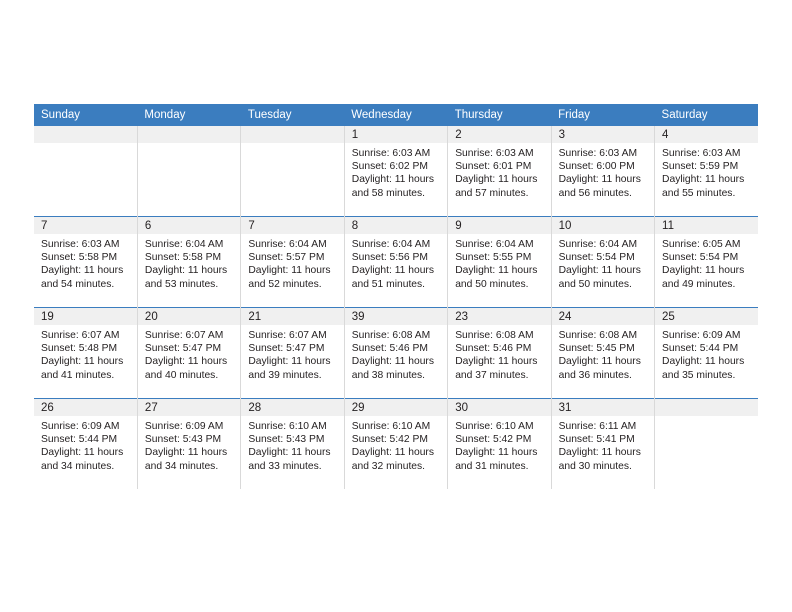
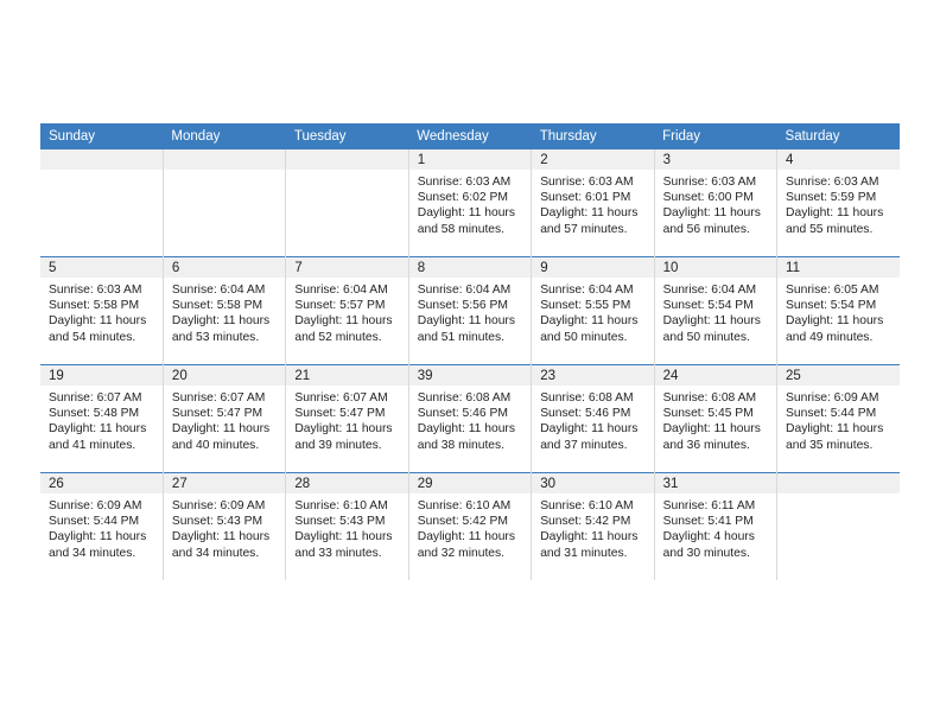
  Sunday	Monday	Tuesday	Wednesday	Thursday	Friday	Saturday
  			1Sunrise: 6:03 AMSunset: 6:02 PMDaylight: 11 hours and 58 minutes.	2Sunrise: 6:03 AMSunset: 6:01 PMDaylight: 11 hours and 57 minutes.	3Sunrise: 6:03 AMSunset: 6:00 PMDaylight: 11 hours and 56 minutes.	4Sunrise: 6:03 AMSunset: 5:59 PMDaylight: 11 hours and 55 minutes.
- 7Sunrise: 6:03 AMSunset: 5:58 PMDaylight: 11 hours and 54 minutes.	6Sunrise: 6:04 AMSunset: 5:58 PMDaylight: 11 hours and 53 minutes.	7Sunrise: 6:04 AMSunset: 5:57 PMDaylight: 11 hours and 52 minutes.	8Sunrise: 6:04 AMSunset: 5:56 PMDaylight: 11 hours and 51 minutes.	9Sunrise: 6:04 AMSunset: 5:55 PMDaylight: 11 hours and 50 minutes.	10Sunrise: 6:04 AMSunset: 5:54 PMDaylight: 11 hours and 50 minutes.	11Sunrise: 6:05 AMSunset: 5:54 PMDaylight: 11 hours and 49 minutes.
+ 5Sunrise: 6:03 AMSunset: 5:58 PMDaylight: 11 hours and 54 minutes.	6Sunrise: 6:04 AMSunset: 5:58 PMDaylight: 11 hours and 53 minutes.	7Sunrise: 6:04 AMSunset: 5:57 PMDaylight: 11 hours and 52 minutes.	8Sunrise: 6:04 AMSunset: 5:56 PMDaylight: 11 hours and 51 minutes.	9Sunrise: 6:04 AMSunset: 5:55 PMDaylight: 11 hours and 50 minutes.	10Sunrise: 6:04 AMSunset: 5:54 PMDaylight: 11 hours and 50 minutes.	11Sunrise: 6:05 AMSunset: 5:54 PMDaylight: 11 hours and 49 minutes.
  19Sunrise: 6:07 AMSunset: 5:48 PMDaylight: 11 hours and 41 minutes.	20Sunrise: 6:07 AMSunset: 5:47 PMDaylight: 11 hours and 40 minutes.	21Sunrise: 6:07 AMSunset: 5:47 PMDaylight: 11 hours and 39 minutes.	39Sunrise: 6:08 AMSunset: 5:46 PMDaylight: 11 hours and 38 minutes.	23Sunrise: 6:08 AMSunset: 5:46 PMDaylight: 11 hours and 37 minutes.	24Sunrise: 6:08 AMSunset: 5:45 PMDaylight: 11 hours and 36 minutes.	25Sunrise: 6:09 AMSunset: 5:44 PMDaylight: 11 hours and 35 minutes.
- 26Sunrise: 6:09 AMSunset: 5:44 PMDaylight: 11 hours and 34 minutes.	27Sunrise: 6:09 AMSunset: 5:43 PMDaylight: 11 hours and 34 minutes.	28Sunrise: 6:10 AMSunset: 5:43 PMDaylight: 11 hours and 33 minutes.	29Sunrise: 6:10 AMSunset: 5:42 PMDaylight: 11 hours and 32 minutes.	30Sunrise: 6:10 AMSunset: 5:42 PMDaylight: 11 hours and 31 minutes.	31Sunrise: 6:11 AMSunset: 5:41 PMDaylight: 11 hours and 30 minutes.
+ 26Sunrise: 6:09 AMSunset: 5:44 PMDaylight: 11 hours and 34 minutes.	27Sunrise: 6:09 AMSunset: 5:43 PMDaylight: 11 hours and 34 minutes.	28Sunrise: 6:10 AMSunset: 5:43 PMDaylight: 11 hours and 33 minutes.	29Sunrise: 6:10 AMSunset: 5:42 PMDaylight: 11 hours and 32 minutes.	30Sunrise: 6:10 AMSunset: 5:42 PMDaylight: 11 hours and 31 minutes.	31Sunrise: 6:11 AMSunset: 5:41 PMDaylight: 4 hours and 30 minutes.
